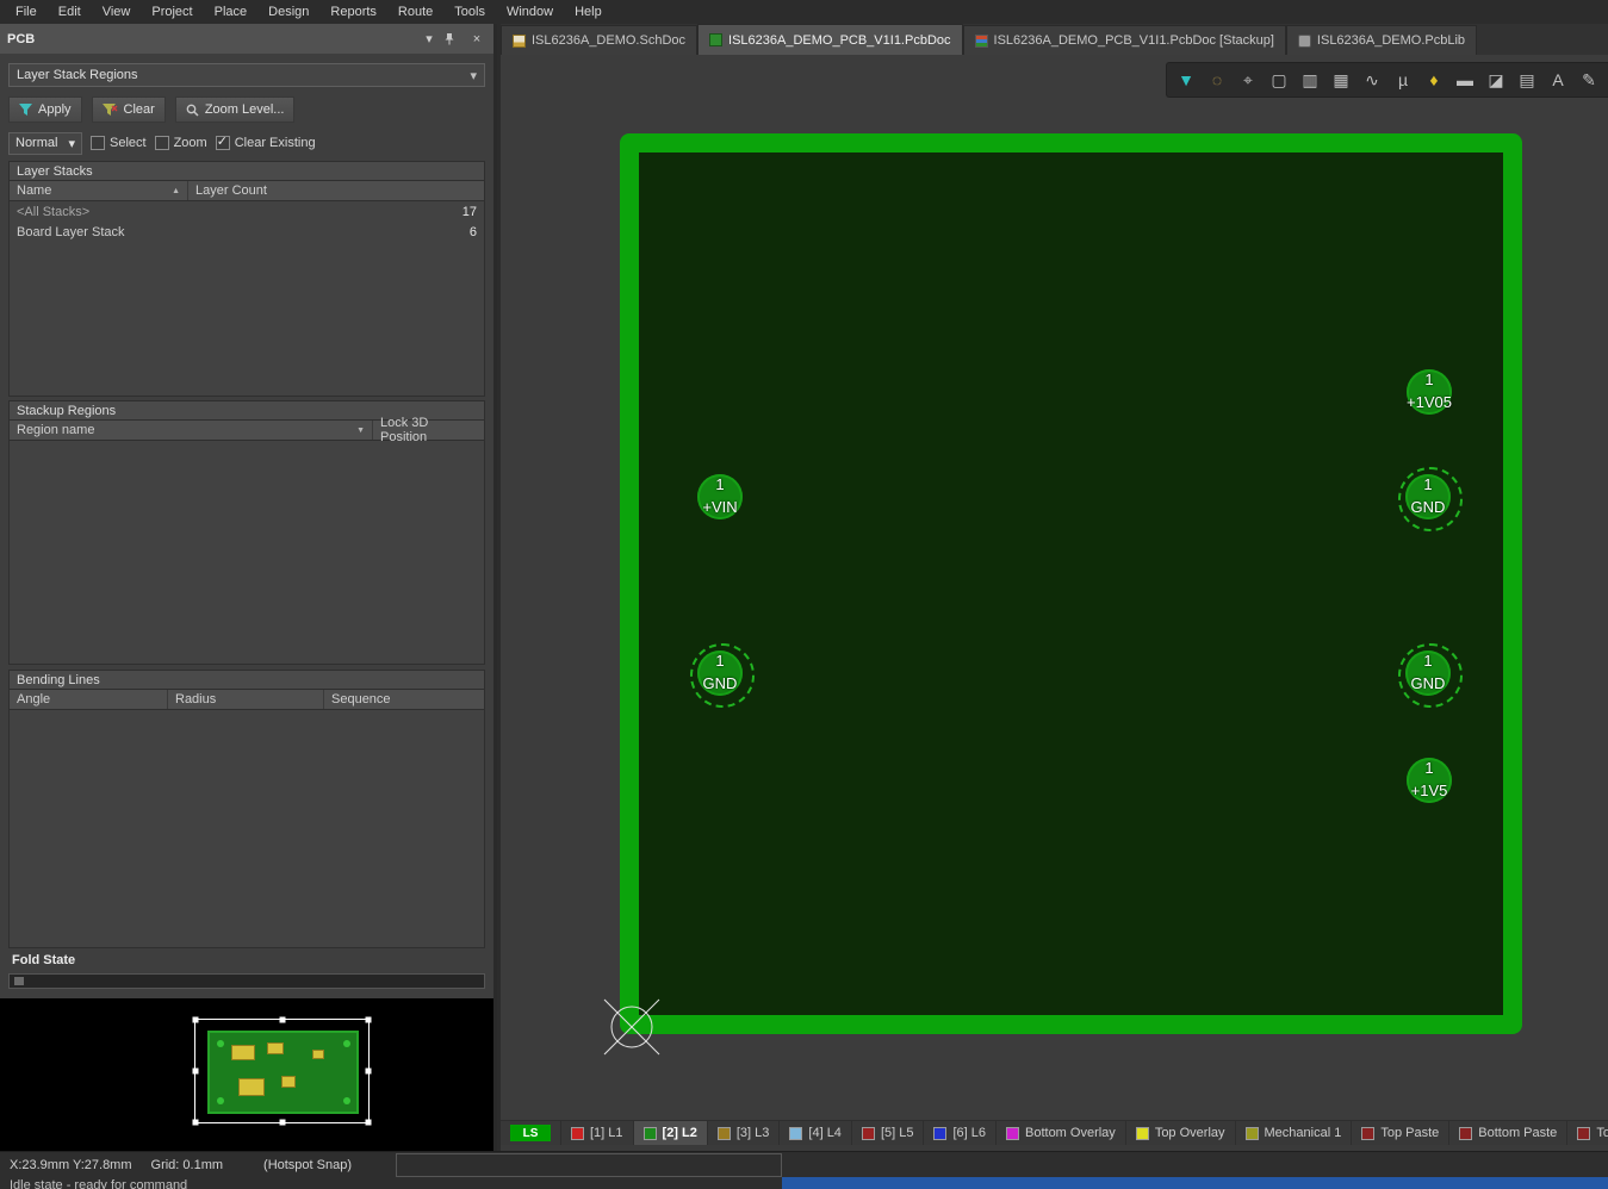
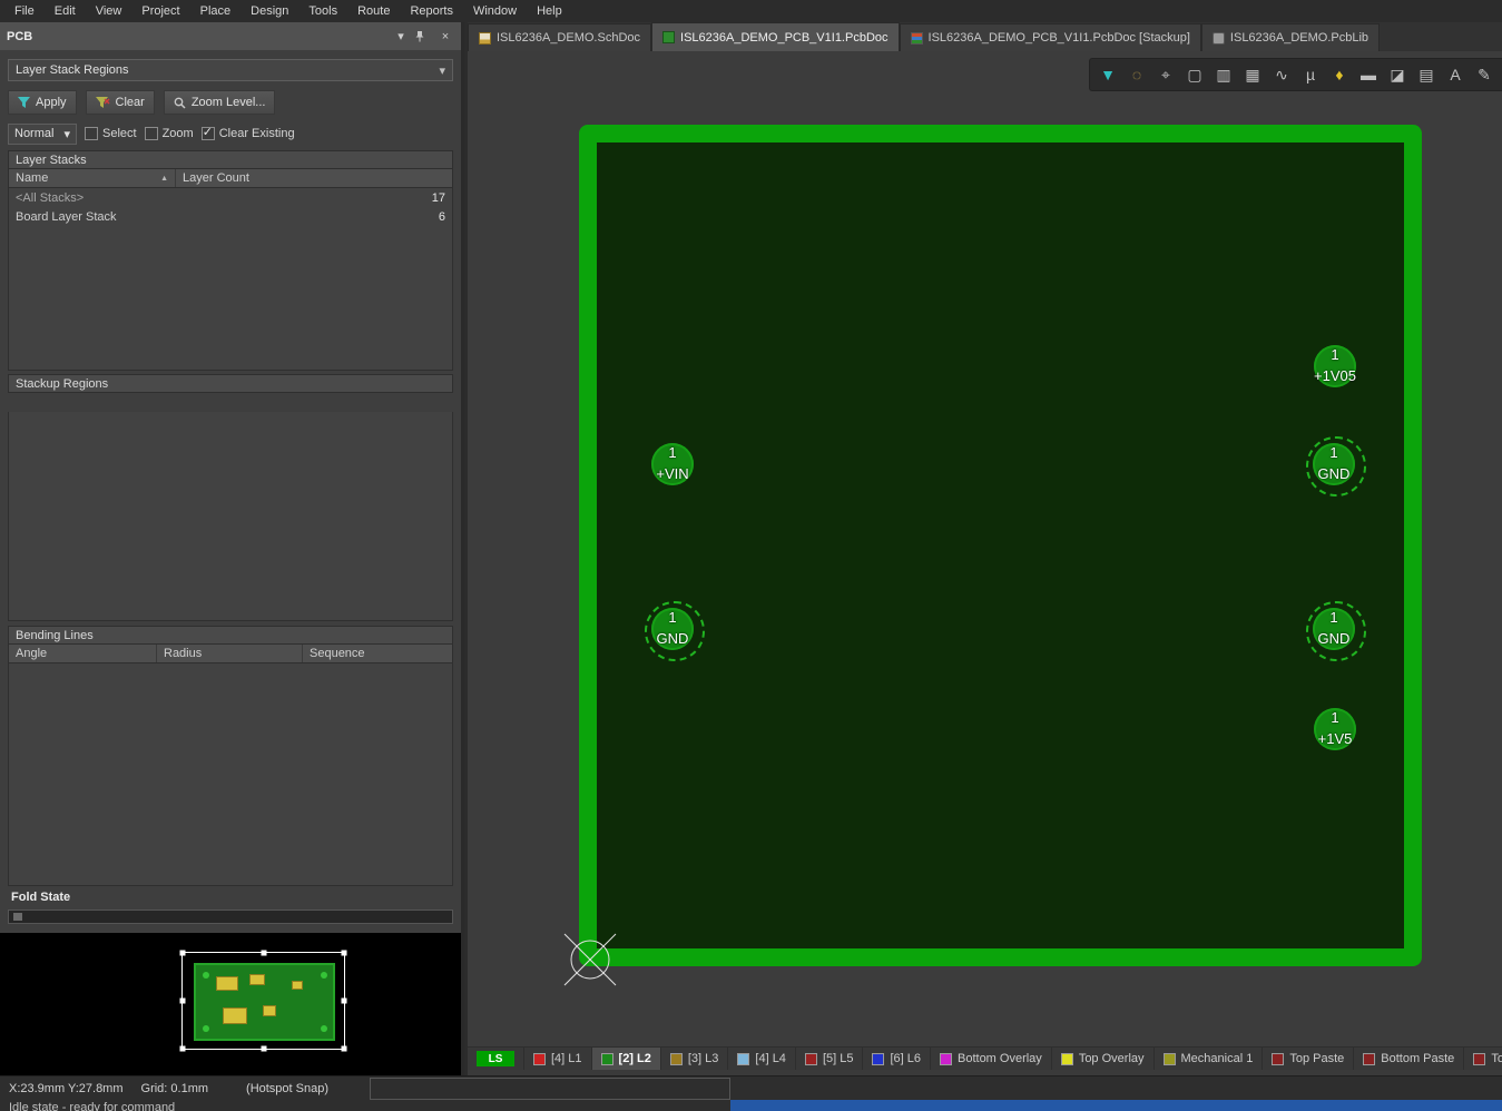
  File
  Edit
  View
  Project
  Place
  Design
- Reports
+ Tools
  Route
- Tools
+ Reports
  Window
  Help
  PCB
  ▾
  ×
  Layer Stack Regions
  ▾
  Apply
  Clear
  Zoom Level...
  Normal
  ▾
  Select
  Zoom
  Clear Existing
  Layer Stacks
  Name
  Layer Count
  <All Stacks>
  17
  Board Layer Stack
  6
  Stackup Regions
- Region name
- Lock 3D Position
  Bending Lines
  Angle
  Radius
  Sequence
  Fold State
  ISL6236A_DEMO.SchDoc
  ISL6236A_DEMO_PCB_V1I1.PcbDoc
  ISL6236A_DEMO_PCB_V1I1.PcbDoc [Stackup]
  ISL6236A_DEMO.PcbLib
  1
  +1V05
  1
  +VIN
  1
  GND
  1
  GND
  1
  GND
  1
  +1V5
  ▼
  ◌
  ⌖
  ▢
  ▥
  ▦
  ∿
  µ
  ♦
  ▬
  ◪
  ▤
  A
  ✎
  LS
- [1] L1
+ [4] L1
  [2] L2
  [3] L3
  [4] L4
  [5] L5
  [6] L6
  Bottom Overlay
  Top Overlay
  Mechanical 1
  Top Paste
  Bottom Paste
  X:23.9mm Y:27.8mm
  Grid: 0.1mm
  (Hotspot Snap)
  Idle state - ready for command
